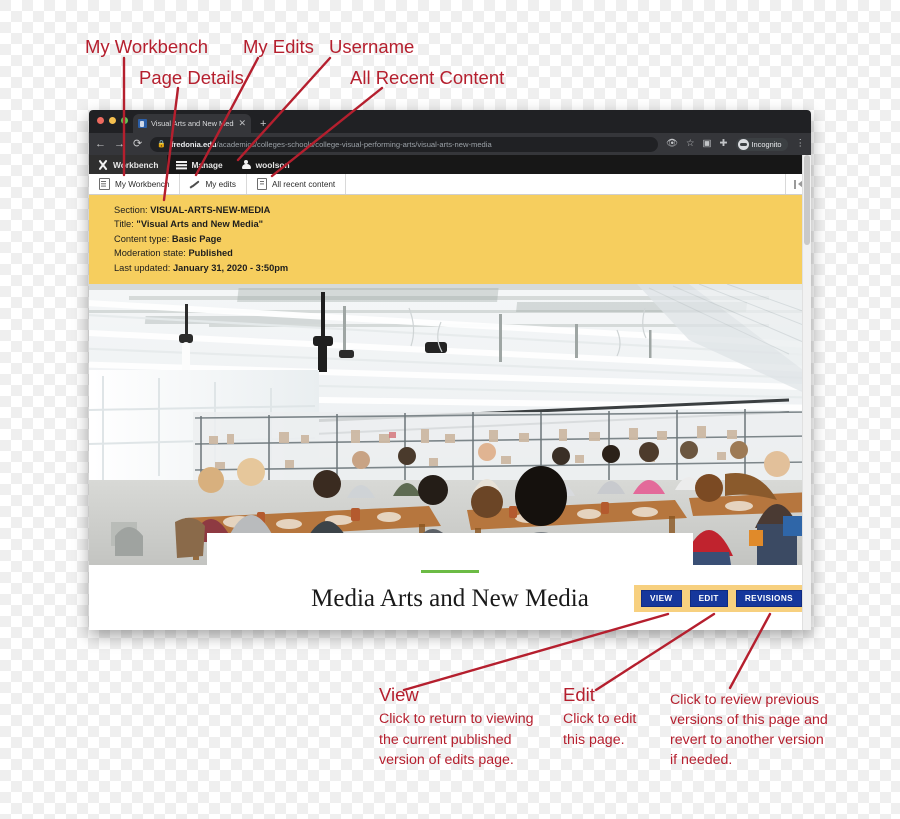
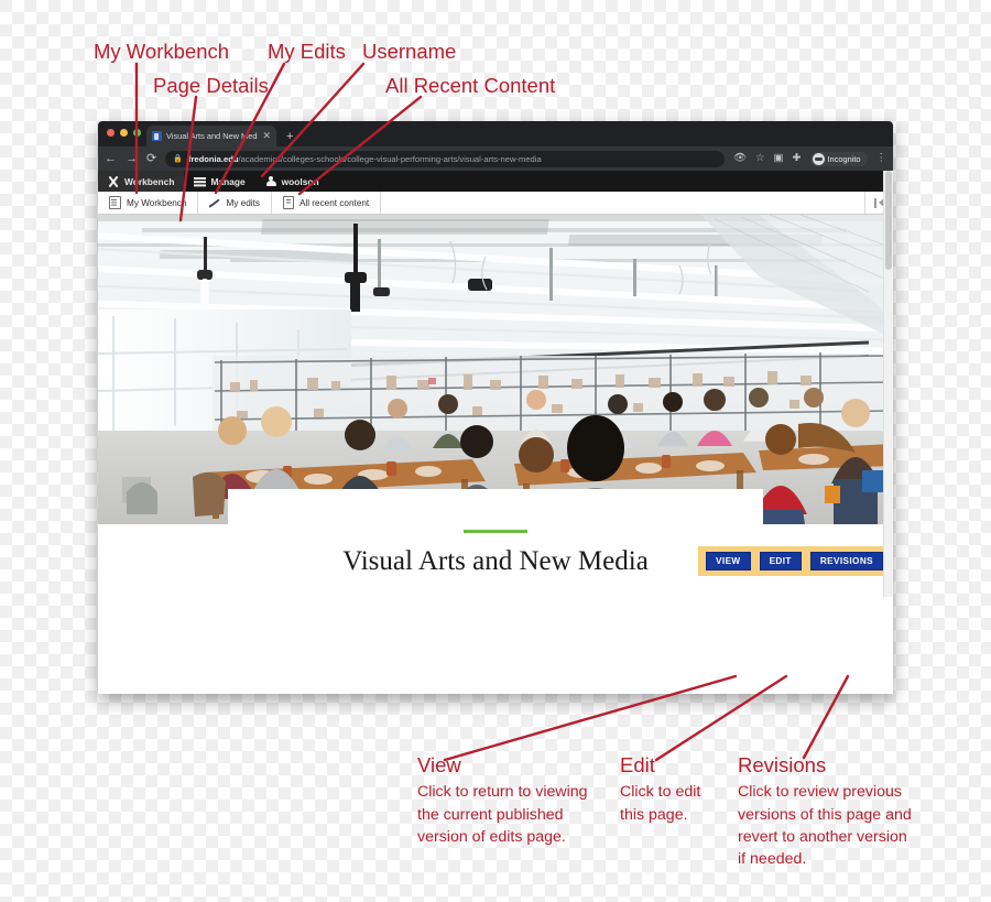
  Visual Arts and Newedi
  ✕
  +
  ←
  →
  ⟳
  redonia.edu/academic/colleges-school/college-visual-performing-arts/visual-arts-new-media
  👁
  ☆
  ▣
  ✚
  Incognito
  ⋮
  Wrkbench
  Mnage
  woolso
  My Workbenc
  My edits
  All recent content
- Section: VISUAL-ARTS-NEW-MEDIA
- Title: "Visual Arts and New Media"
- Content type: Basic Page
- Moderation state: Published
- Last updated: January 31, 2020 - 3:50pm
- Media Arts and New Media
+ Visual Arts and New Media
  VIEW
  EDIT
  REVISIONS
  My Workbench
  Page Details
  My Edits
  Username
  All Recent Content
  View
  Click to return to viewing the current published version of edits page.
  Edit
  Click to edit this page.
+ Revisions
  Click to review previous versions of this page and revert to another version if needed.
